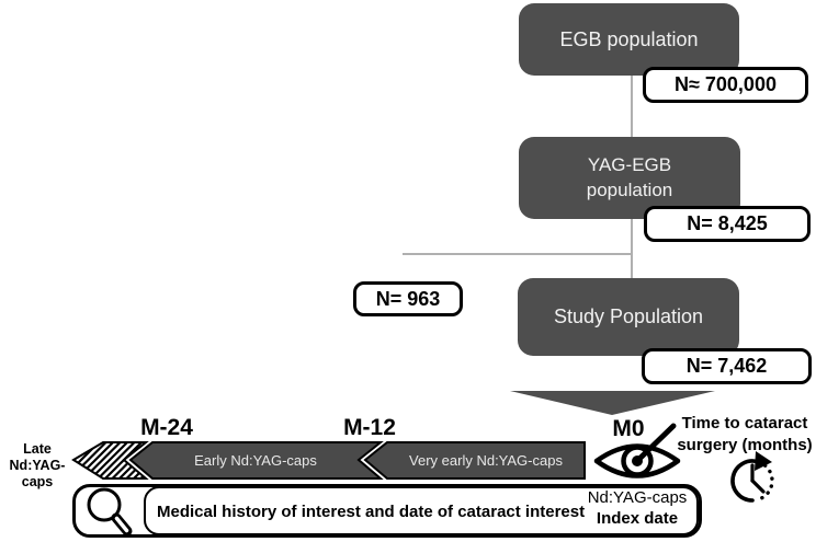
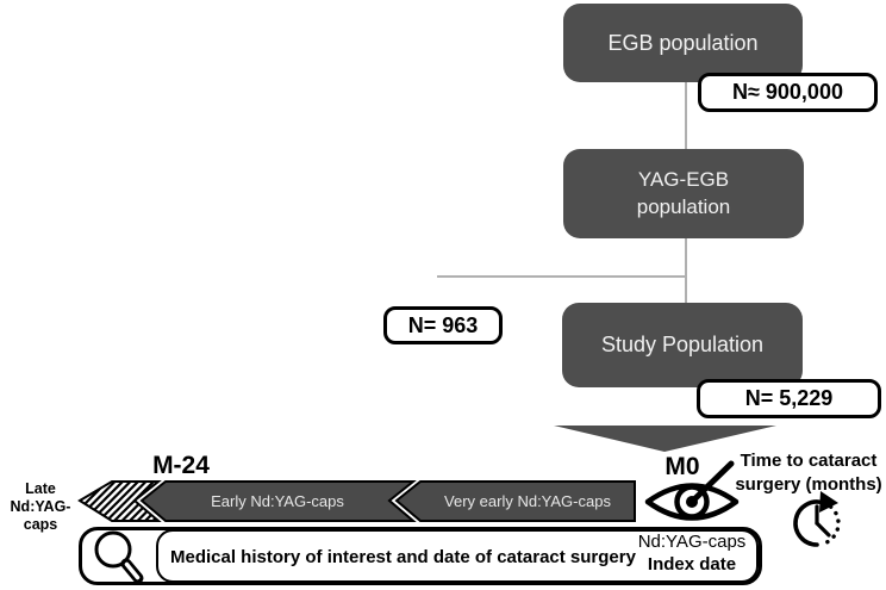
  EGB population
  YAG-EGB
  population
  Study Population
- N≈ 700,000
+ N≈ 900,000
- N= 8,425
  N= 963
- N= 7,462
+ N= 5,229
  M-24
- M-12
  M0
  Late
  Nd:YAG-caps
  Early Nd:YAG-caps
  Very early Nd:YAG-caps
  Time to cataract
  surgery (months)
- Medical history of interest and date of cataract interest
+ Medical history of interest and date of cataract surgery
  Nd:YAG-caps
  Index date
